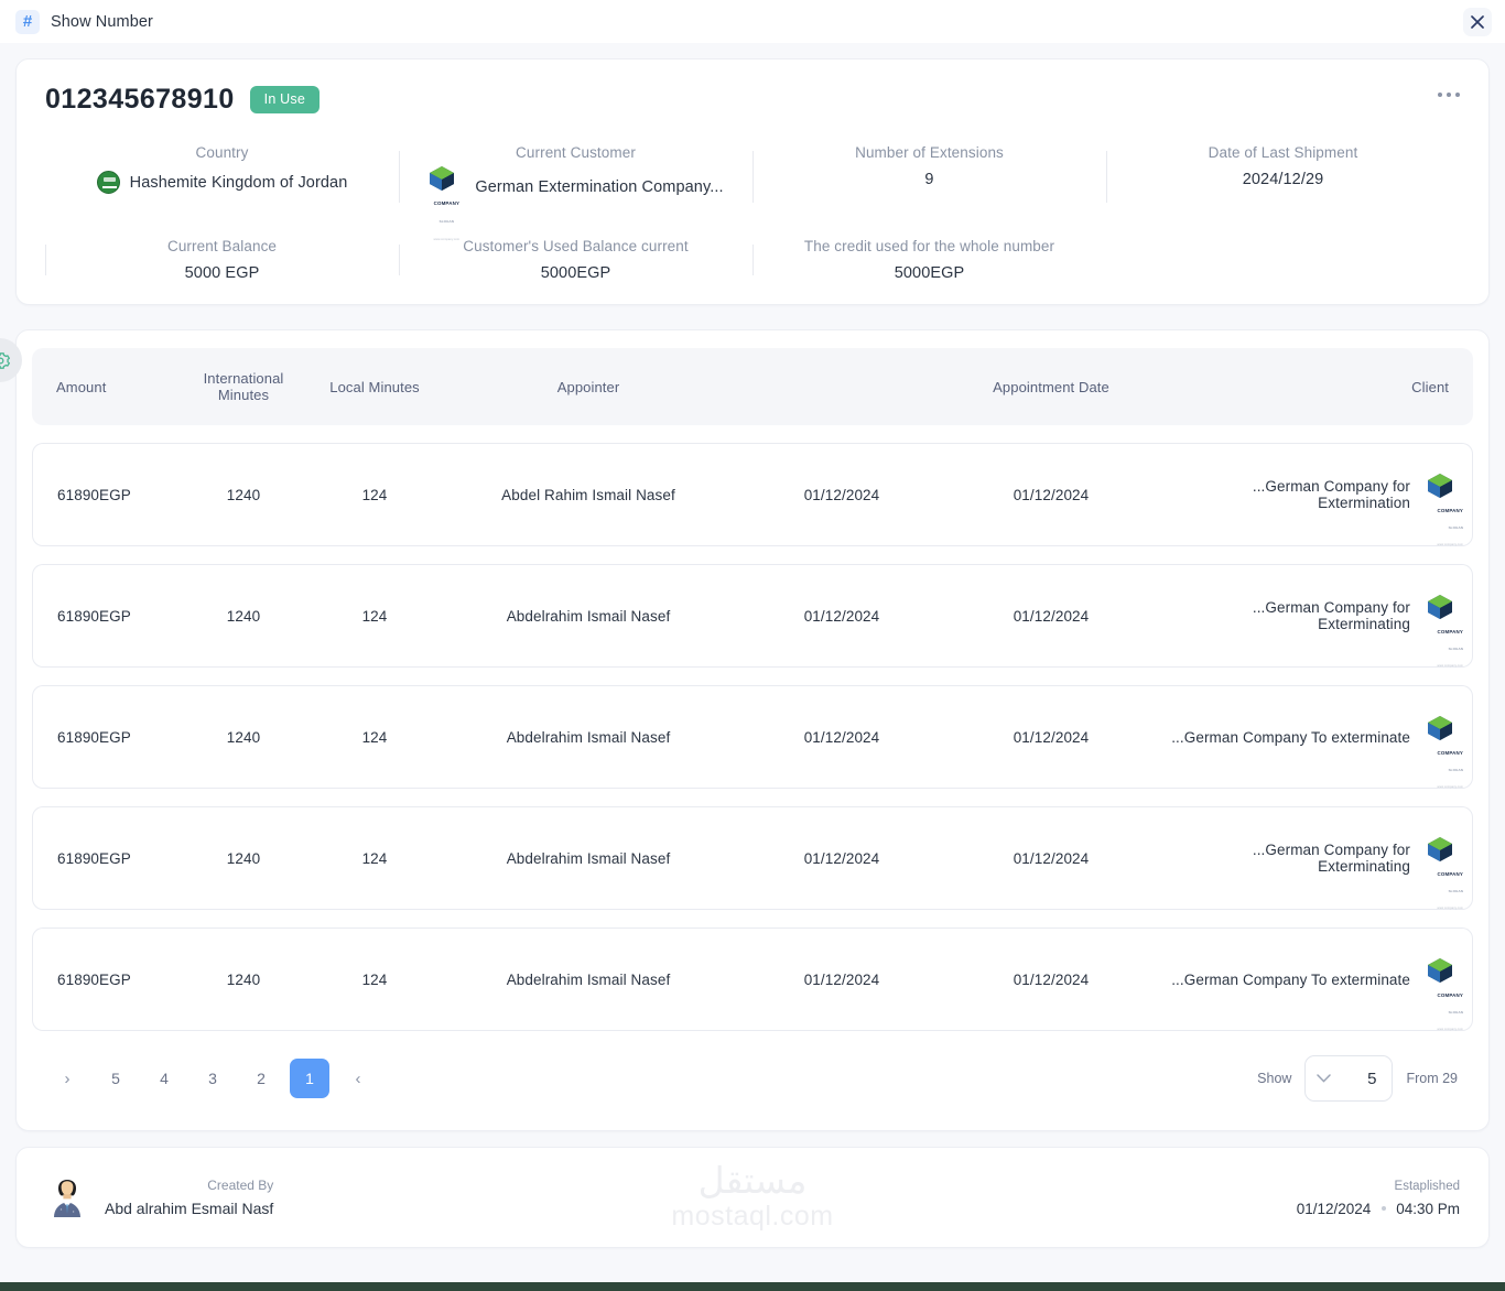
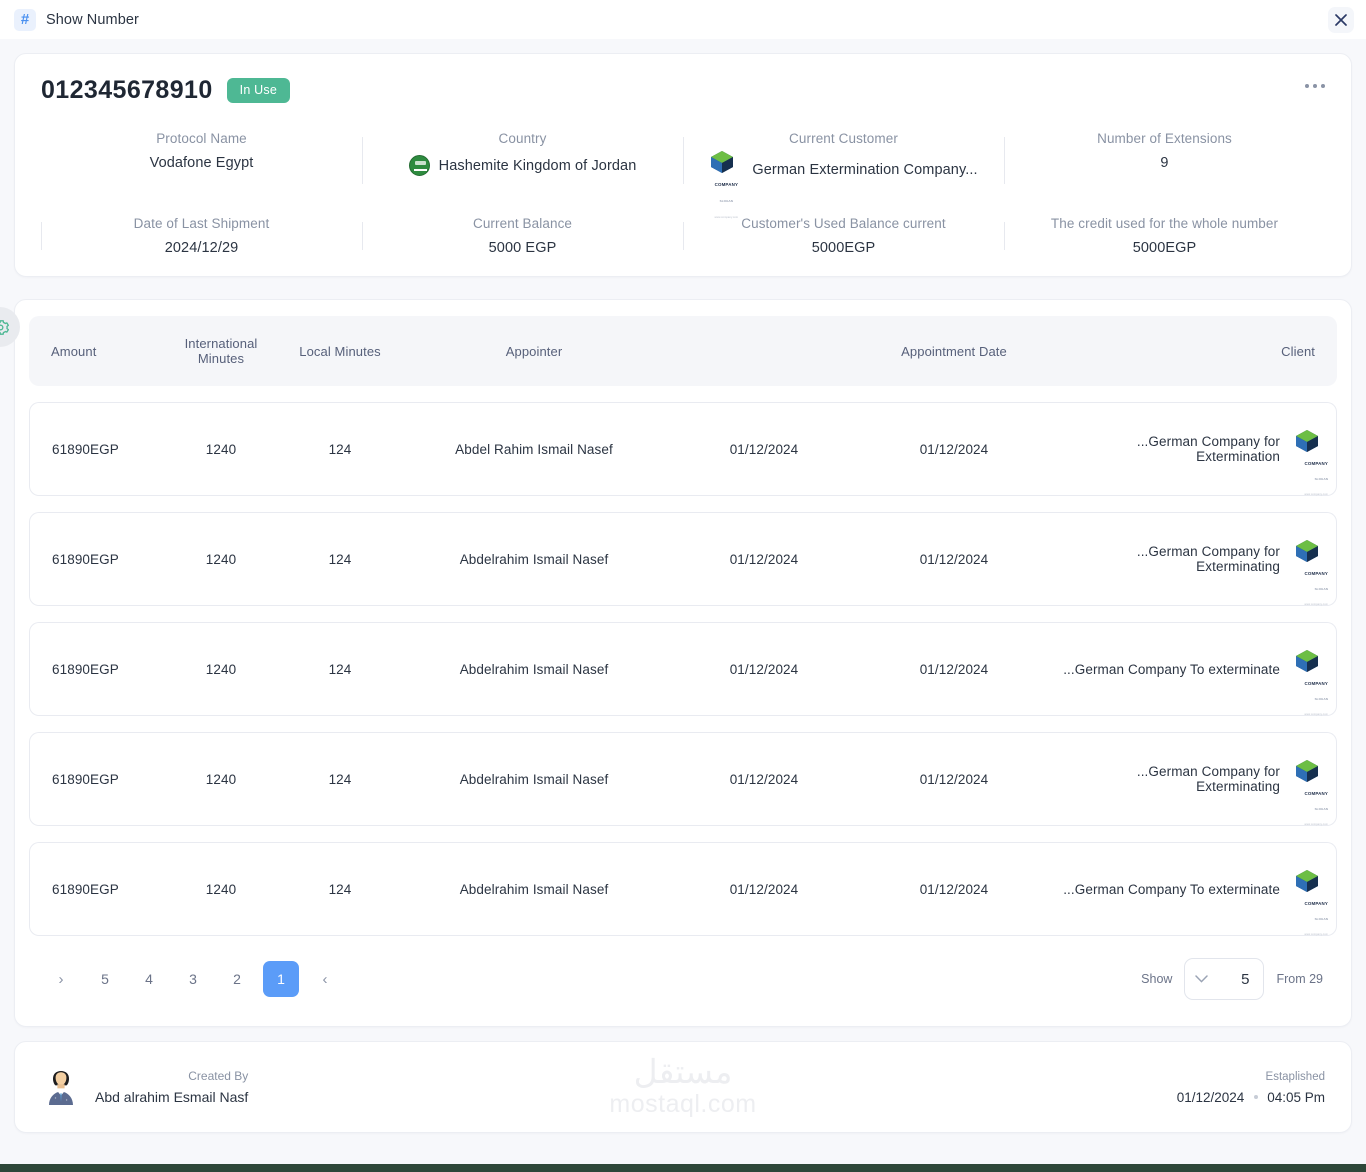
  #
  Show Number
  012345678910
  In Use
+ Protocol Name
+ Vodafone Egypt
  Country
  Hashemite Kingdom of Jordan
  Current Customer
  German Extermination Company...
  Number of Extensions
  9
  Date of Last Shipment
  2024/12/29
  Current Balance
  5000 EGP
  Customer's Used Balance current
  5000EGP
  The credit used for the whole number
  5000EGP
  Amount	International Minutes	Local Minutes	Appointer		Appointment Date	Client
  61890EGP	1240	124	Abdel Rahim Ismail Nasef	01/12/2024	01/12/2024	...German Company for Extermination
  61890EGP	1240	124	Abdelrahim Ismail Nasef	01/12/2024	01/12/2024	...German Company for Exterminating
  61890EGP	1240	124	Abdelrahim Ismail Nasef	01/12/2024	01/12/2024	...German Company To exterminate
  61890EGP	1240	124	Abdelrahim Ismail Nasef	01/12/2024	01/12/2024	...German Company for Exterminating
  61890EGP	1240	124	Abdelrahim Ismail Nasef	01/12/2024	01/12/2024	...German Company To exterminate
  ›
  5
  4
  3
  2
  1
  ‹
  Show
  5
  From 29
  Created By
  Abd alrahim Esmail Nasf
  Estaplished
- 01/12/2024 04:30 Pm
+ 01/12/2024 04:05 Pm
